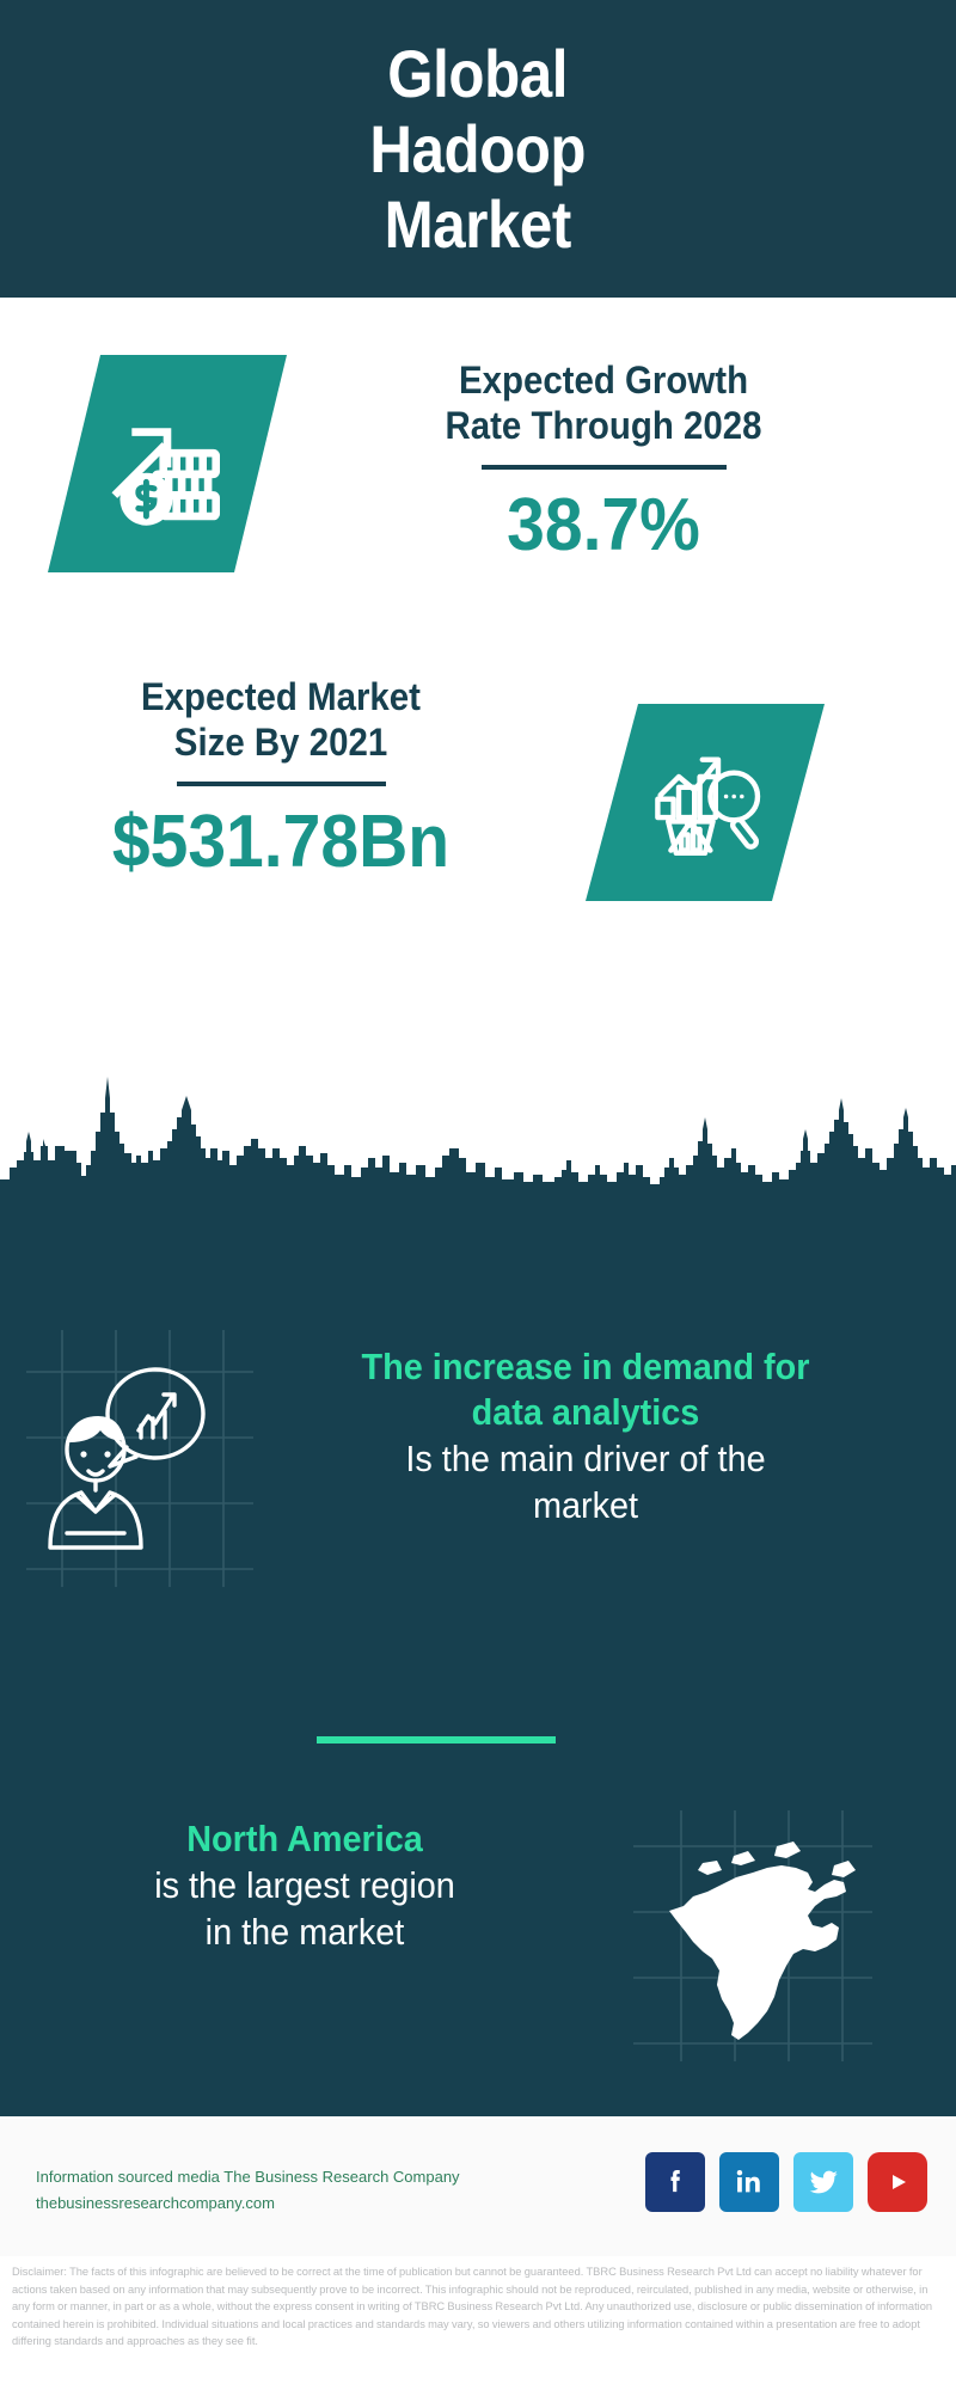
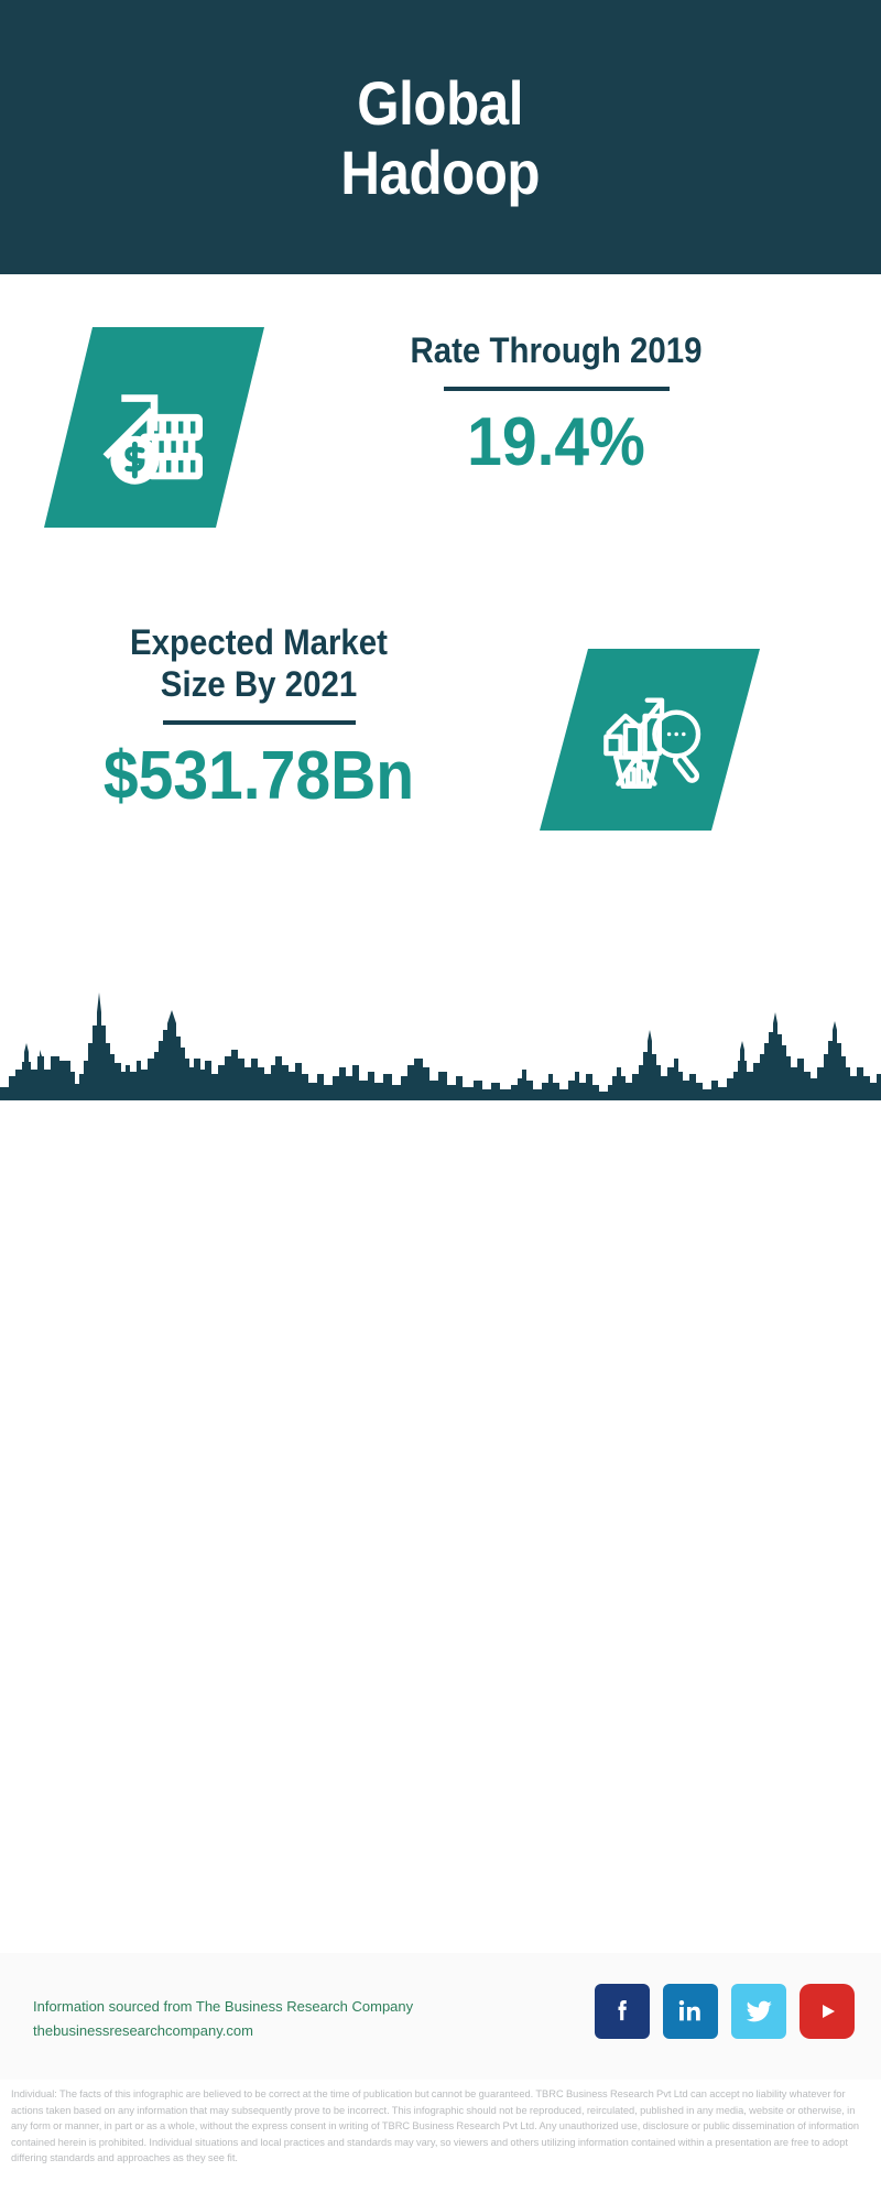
  Global
  Hadoop
- Market
- Expected Growth
- Rate Through 2028
+ Rate Through 2019
- 38.7%
+ 19.4%
  Expected Market
  Size By 2021
  $531.78Bn
- The increase in demand for
- data analytics
- Is the main driver of the
- market
- North America
- is the largest region
- in the market
- Information sourced media The Business Research Company
+ Information sourced from The Business Research Company
  thebusinessresearchcompany.com
- Disclaimer: The facts of this infographic are believed to be correct at the time of publication but cannot be guaranteed. TBRC Business Research Pvt Ltd can accept no liability whatever for actions taken based on any information that may subsequently prove to be incorrect. This infographic should not be reproduced, reirculated, published in any media, website or otherwise, in any form or manner, in part or as a whole, without the express consent in writing of TBRC Business Research Pvt Ltd. Any unauthorized use, disclosure or public dissemination of information contained herein is prohibited. Individual situations and local practices and standards may vary, so viewers and others utilizing information contained within a presentation are free to adopt differing standards and approaches as they see fit.
+ Individual: The facts of this infographic are believed to be correct at the time of publication but cannot be guaranteed. TBRC Business Research Pvt Ltd can accept no liability whatever for actions taken based on any information that may subsequently prove to be incorrect. This infographic should not be reproduced, reirculated, published in any media, website or otherwise, in any form or manner, in part or as a whole, without the express consent in writing of TBRC Business Research Pvt Ltd. Any unauthorized use, disclosure or public dissemination of information contained herein is prohibited. Individual situations and local practices and standards may vary, so viewers and others utilizing information contained within a presentation are free to adopt differing standards and approaches as they see fit.
